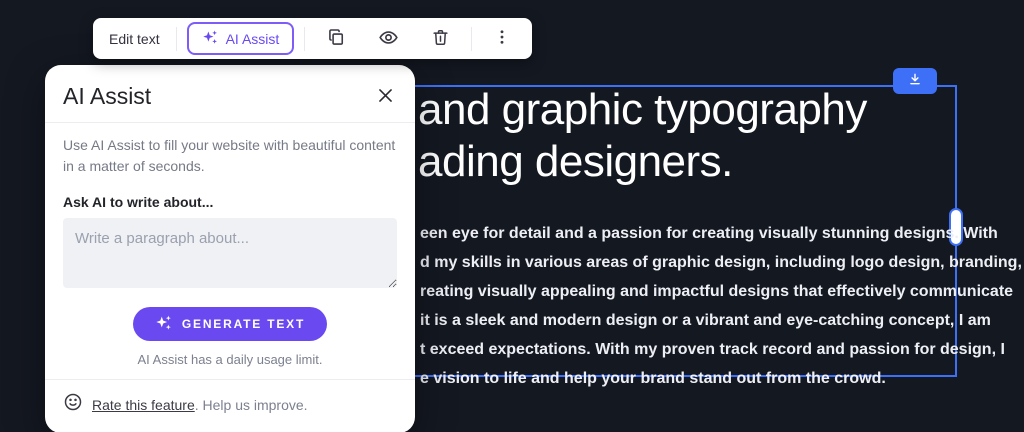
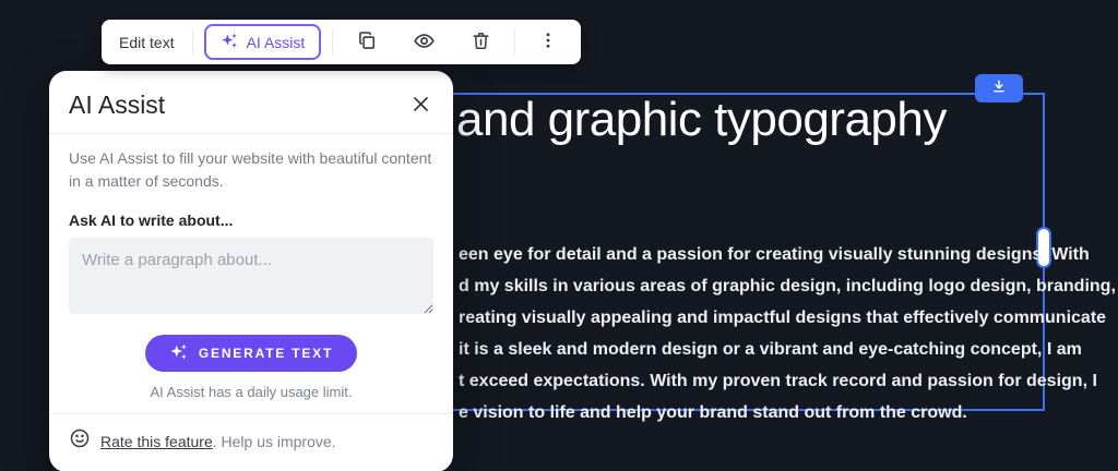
  and graphic typography
- ading designers.
  een eye for detail and a passion for creating visually stunning designs. With
  d my skills in various areas of graphic design, including logo design, branding,
  reating visually appealing and impactful designs that effectively communicate
  it is a sleek and modern design or a vibrant and eye-catching concept, I am
  t exceed expectations. With my proven track record and passion for design, I
  e vision to life and help your brand stand out from the crowd.
  Edit text
  AI Assist
  AI Assist
  Use AI Assist to fill your website with beautiful content in a matter of seconds.
  Ask AI to write about...
  Write a paragraph about...
  GENERATE TEXT
  AI Assist has a daily usage limit.
  Rate this feature. Help us improve.
